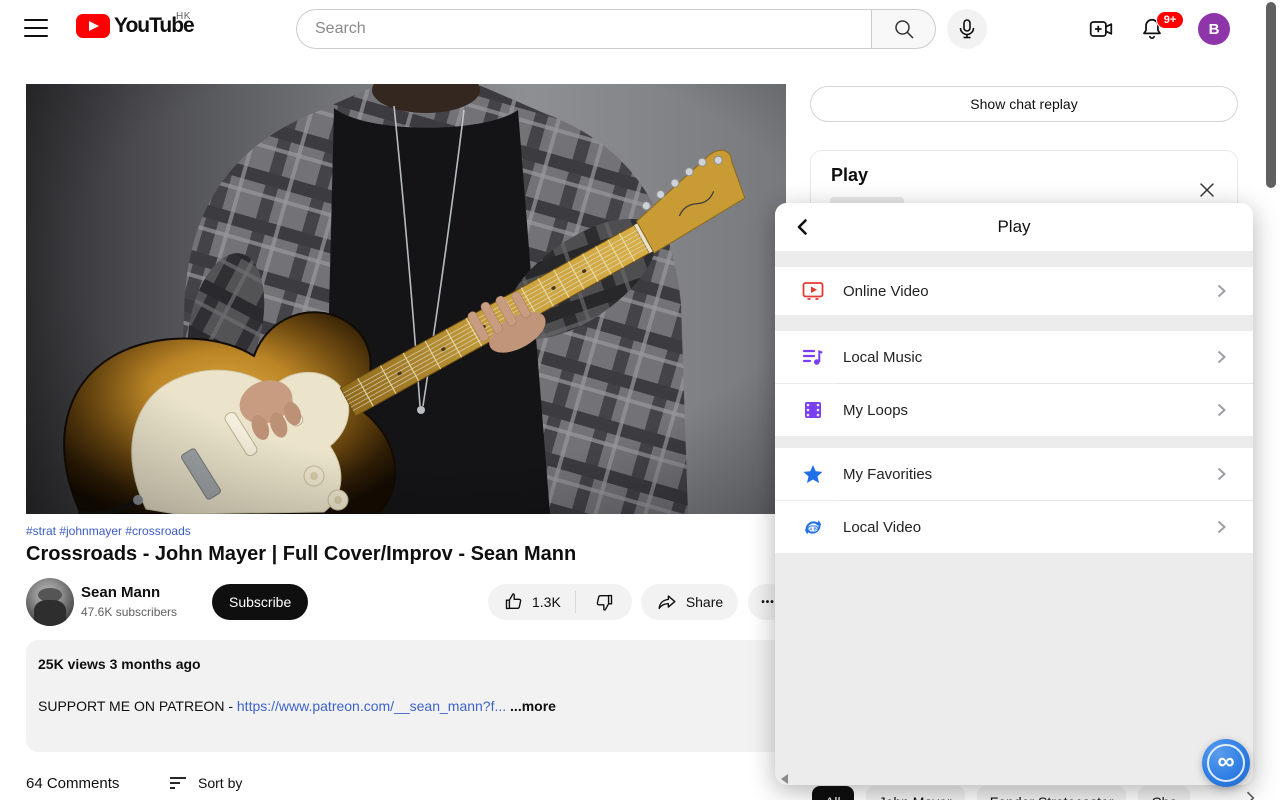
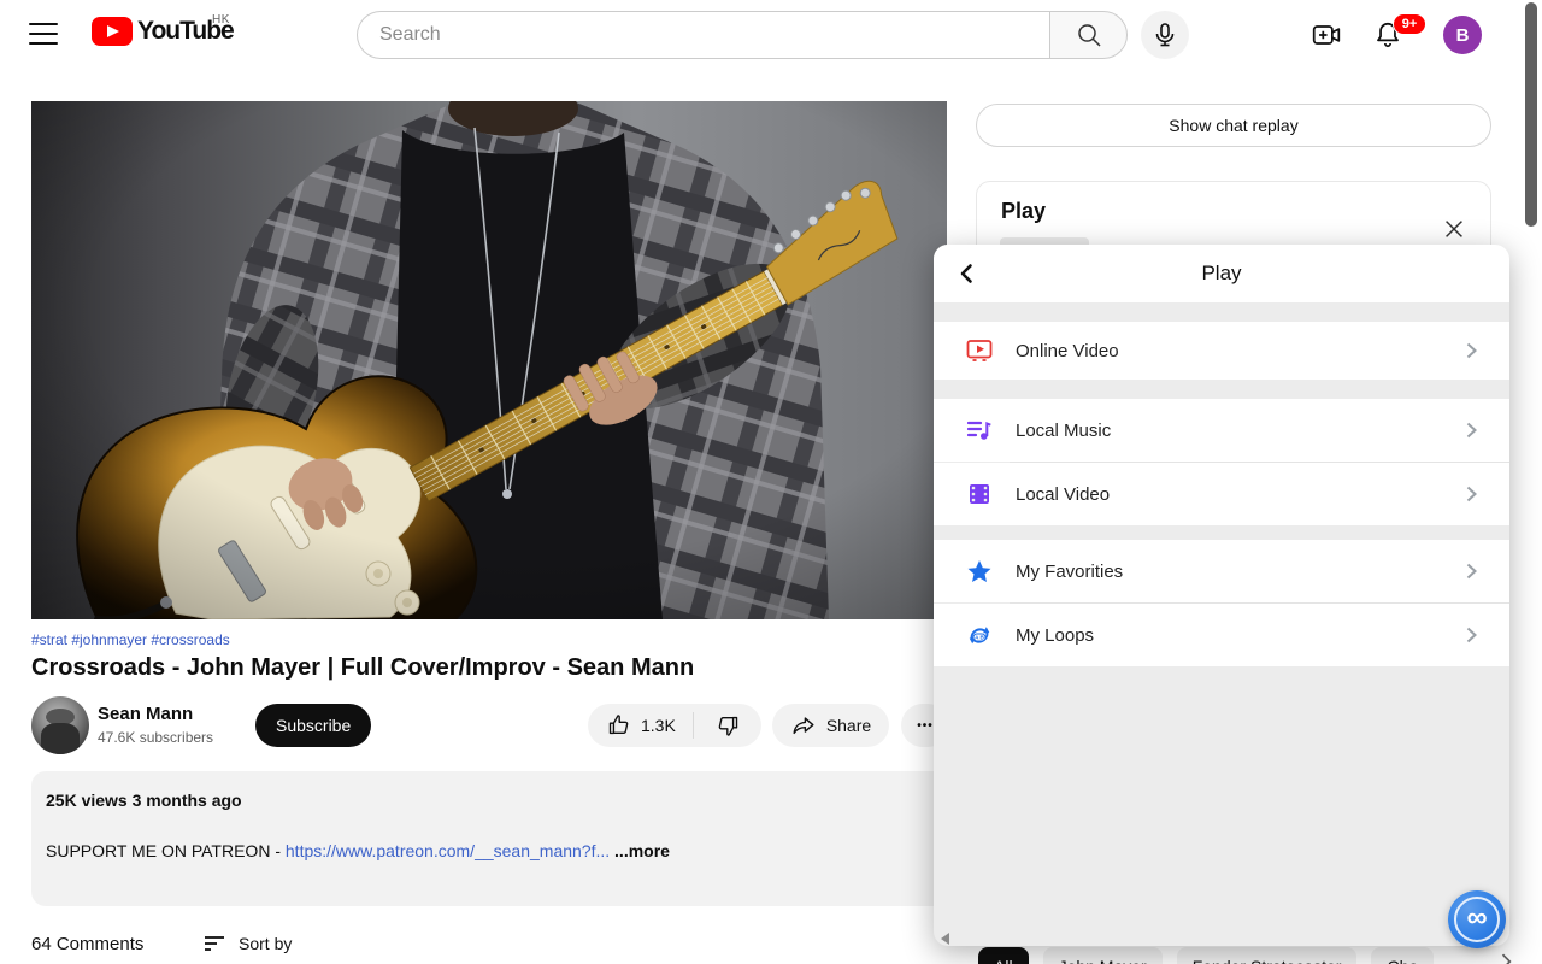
  YouTube
  HK
  Search
  9+
  B
  #strat #johnmayer #crossroads
  Crossroads - John Mayer | Full Cover/Improv - Sean Mann
  Sean Mann
  47.6K subscribers
  Subscribe
  1.3K
  Share
  •••
  25K views 3 months ago
  SUPPORT ME ON PATREON - https://www.patreon.com/__sean_mann?f... ...more
  64 Comments
  Sort by
  Show chat replay
  Play
  Play
  Online Video
  Local Music
- My Loops
+ Local Video
  My Favorities
- Local Video
+ My Loops
  ∞
